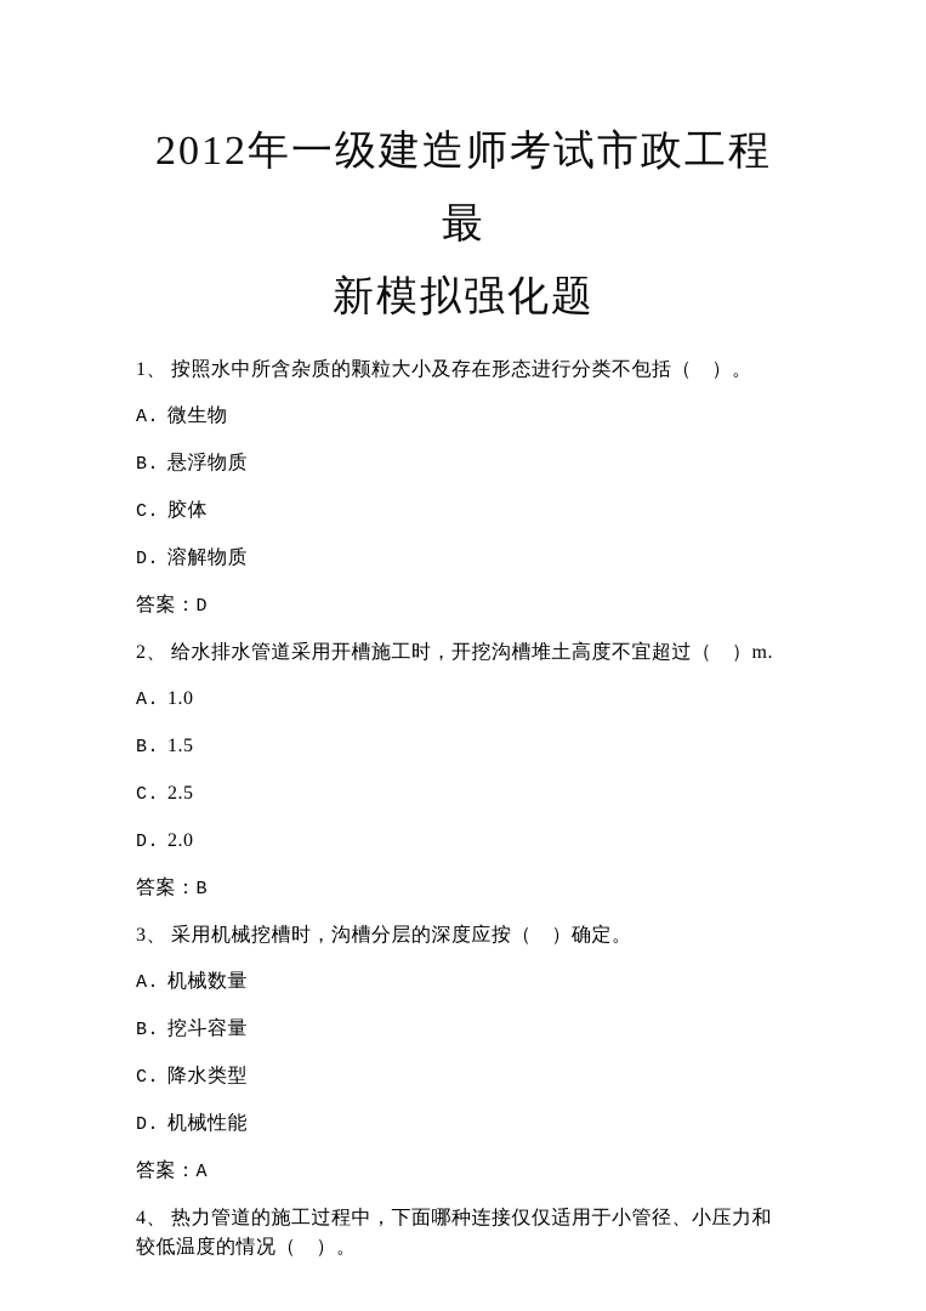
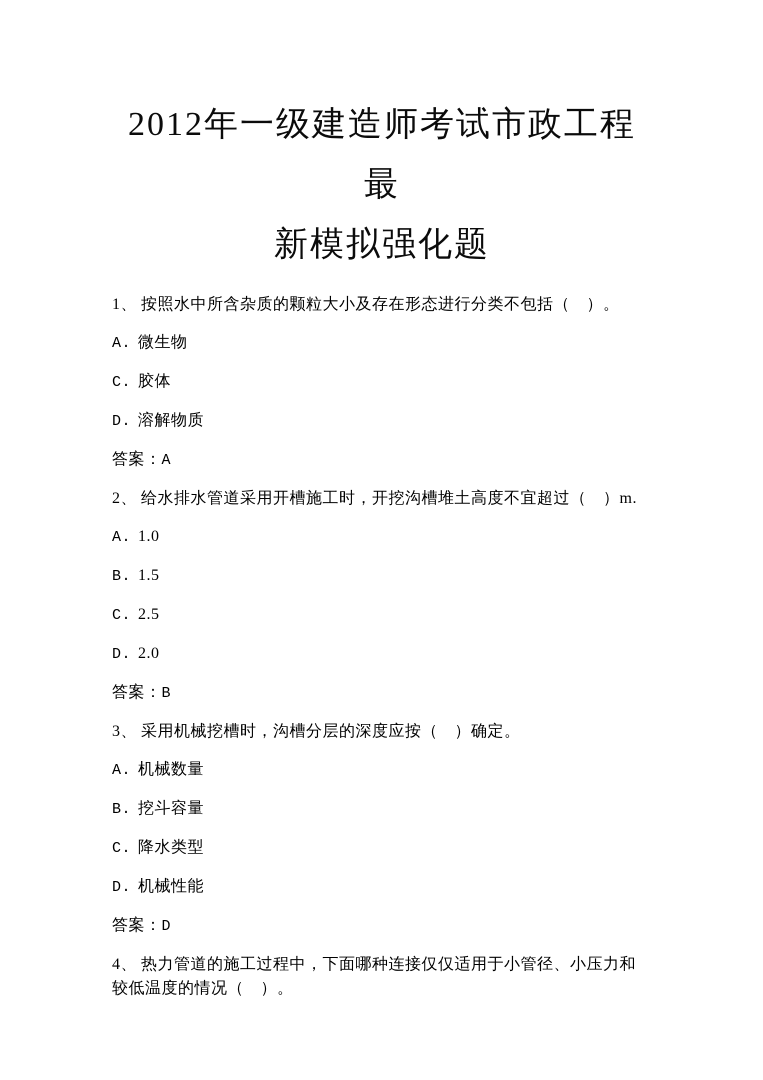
  2012年一级建造师考试市政工程最
  新模拟强化题
  1、 按照水中所含杂质的颗粒大小及存在形态进行分类不包括（ ）。
  A. 微生物
- B. 悬浮物质
  C. 胶体
  D. 溶解物质
- 答案：D
+ 答案：A
  2、 给水排水管道采用开槽施工时，开挖沟槽堆土高度不宜超过（ ）m.
  A. 1.0
  B. 1.5
  C. 2.5
  D. 2.0
  答案：B
  3、 采用机械挖槽时，沟槽分层的深度应按（ ）确定。
  A. 机械数量
  B. 挖斗容量
  C. 降水类型
  D. 机械性能
- 答案：A
+ 答案：D
  4、 热力管道的施工过程中，下面哪种连接仅仅适用于小管径、小压力和较低温度的情况（ ）。
